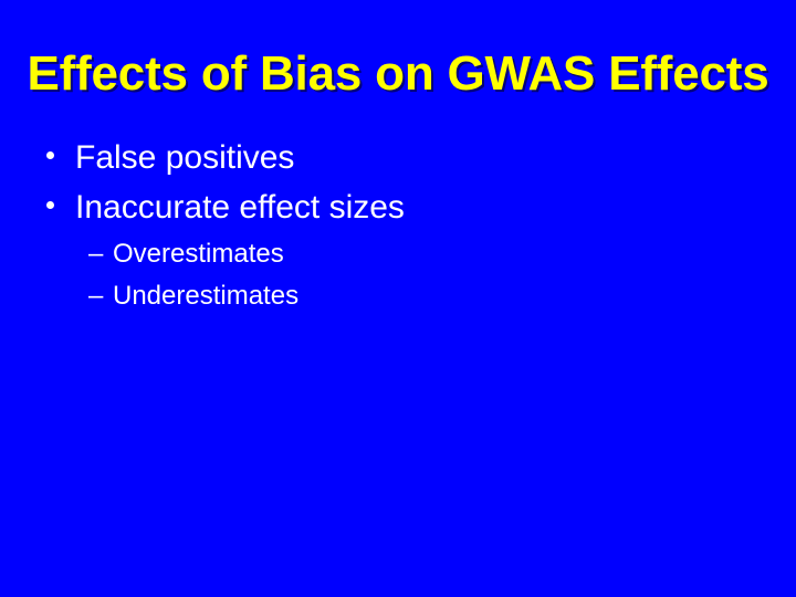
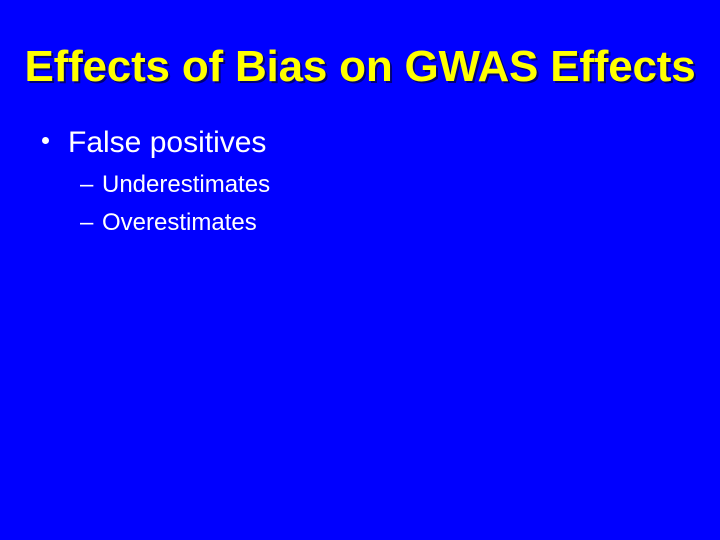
  Effects of Bias on GWAS Effects
  False positives
- Inaccurate effect sizes
  –
- Overestimates
+ Underestimates
  –
- Underestimates
+ Overestimates
